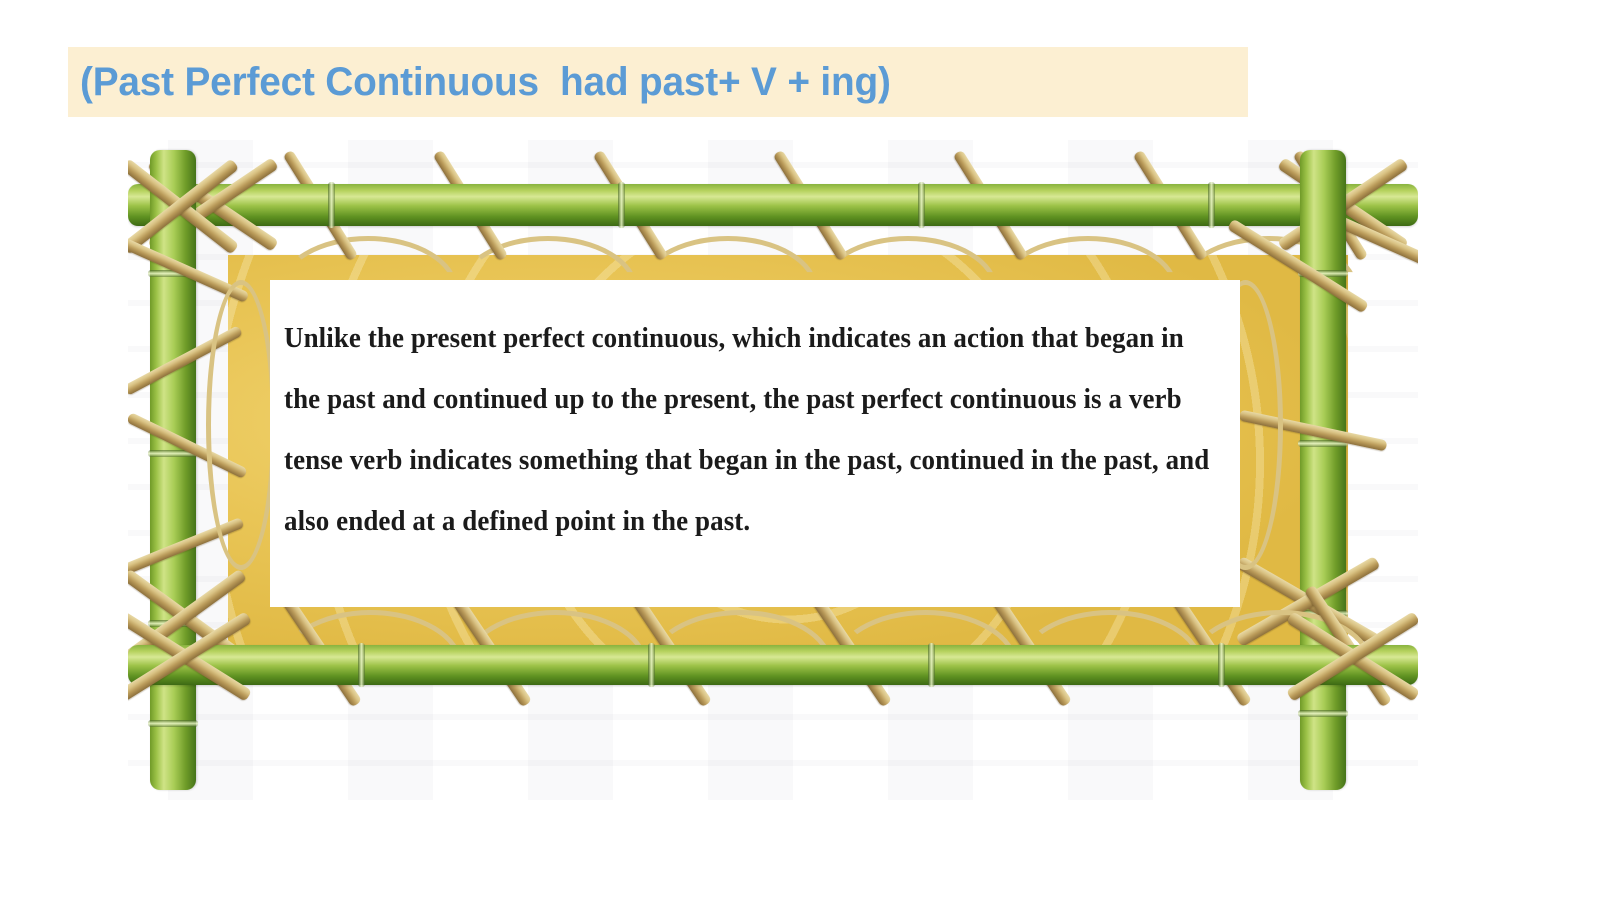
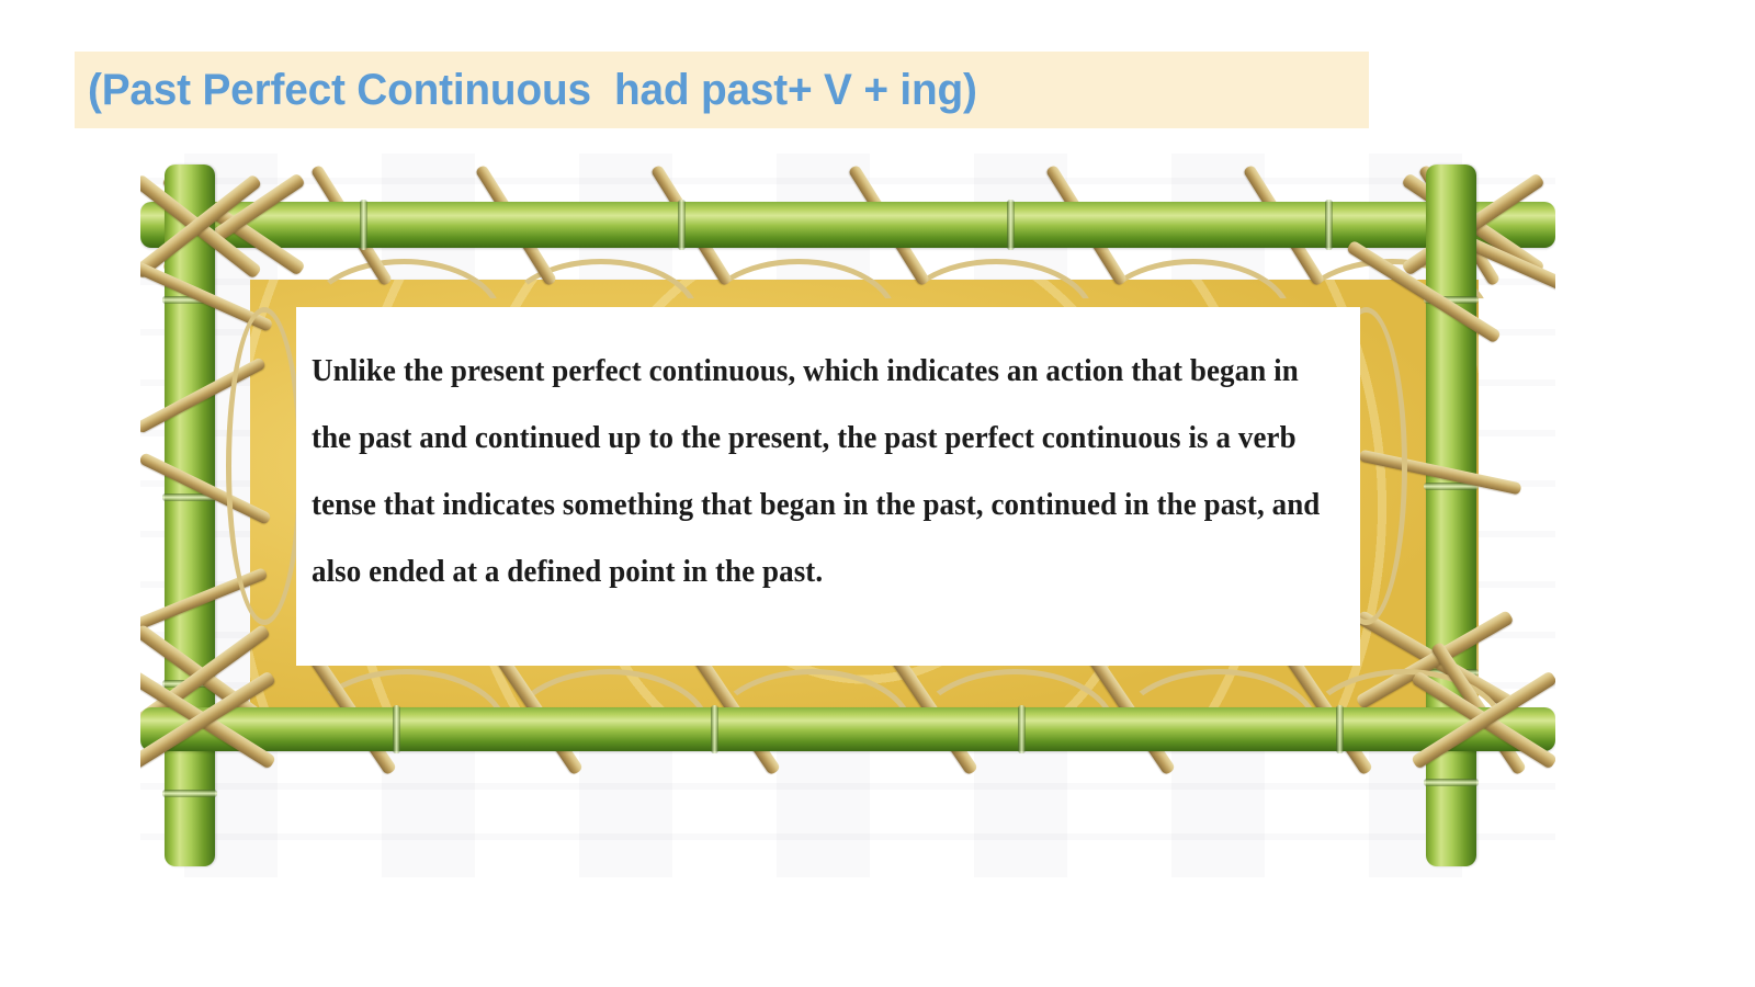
  (Past Perfect Continuous had past+ V + ing)
- Unlike the present perfect continuous, which indicates an action that began in the past and continued up to the present, the past perfect continuous is a verb tense verb indicates something that began in the past, continued in the past, and also ended at a defined point in the past.
+ Unlike the present perfect continuous, which indicates an action that began in the past and continued up to the present, the past perfect continuous is a verb tense that indicates something that began in the past, continued in the past, and also ended at a defined point in the past.
